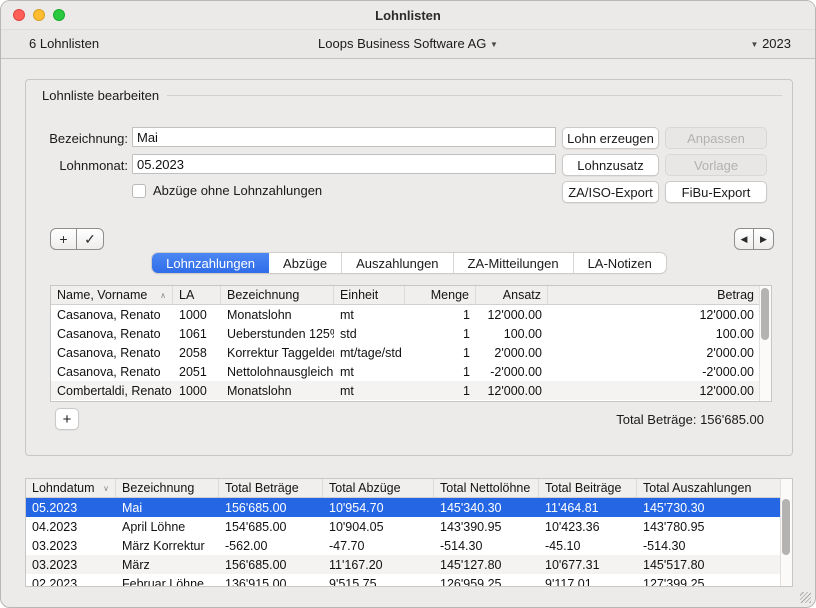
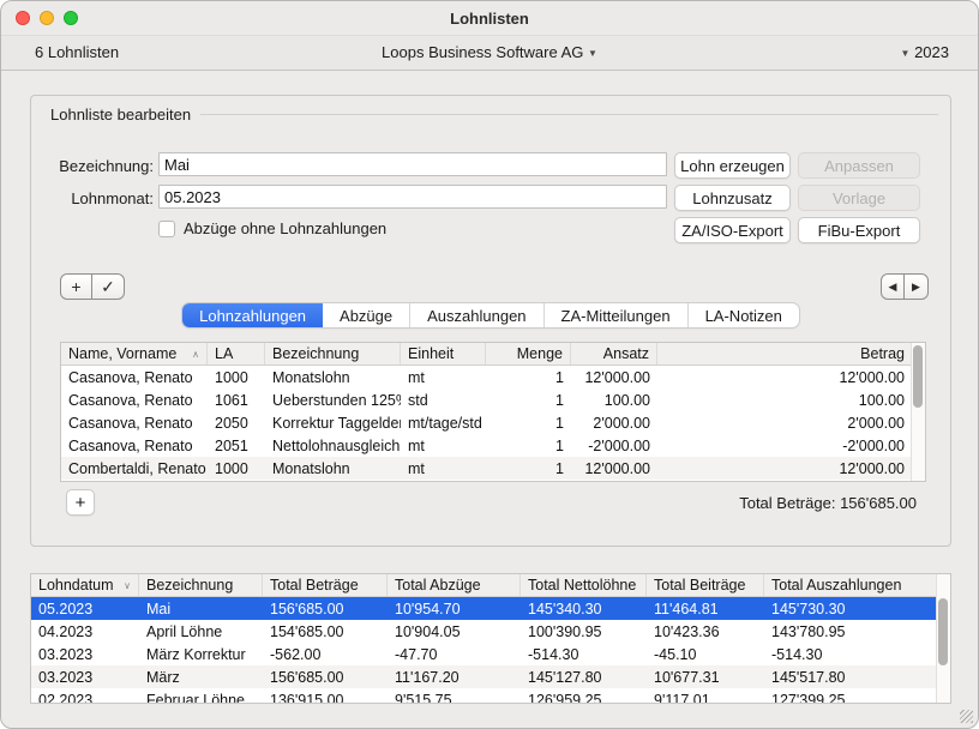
  Lohnlisten
  6 Lohnlisten
  Loops Business Software AG ▼
  ▼ 2023
  Lohnliste bearbeiten
  Bezeichnung:
  Mai
  Lohnmonat:
  05.2023
  Abzüge ohne Lohnzahlungen
  Lohn erzeugen
  Anpassen
  Lohnzusatz
  Vorlage
  ZA/ISO-Export
  FiBu-Export
  +
  ✓
  ◀
  ▶
  Lohnzahlungen
  Abzüge
  Auszahlungen
  ZA-Mitteilungen
  LA-Notizen
  Name, Vorname
  ∧
  LA
  Bezeichnung
  Einheit
  Menge
  Ansatz
  Betrag
  Casanova, Renato
  1000
  Monatslohn
  mt
  1
  12'000.00
  12'000.00
  Casanova, Renato
  1061
  Ueberstunden 125
  std
  1
  100.00
  100.00
  Casanova, Renato
- 2058
+ 2050
  Korrektur Taggelde
  mt/tage/std
  1
  2'000.00
  2'000.00
  Casanova, Renato
  2051
  Nettolohnausgleich
  mt
  1
  -2'000.00
  -2'000.00
  Combertaldi, Renato
  1000
  Monatslohn
  mt
  1
  12'000.00
  12'000.00
  +
  Total Beträge: 156'685.00
  Lohndatum
  ∨
  Bezeichnung
  Total Beträge
  Total Abzüge
  Total Nettolöhne
  Total Beiträge
  Total Auszahlungen
  05.2023
  Mai
  156'685.00
  10'954.70
  145'340.30
  11'464.81
  145'730.30
  04.2023
  April Löhne
  154'685.00
  10'904.05
- 143'390.95
+ 100'390.95
  10'423.36
  143'780.95
  03.2023
  März Korrektur
  -562.00
  -47.70
  -514.30
  -45.10
  -514.30
  03.2023
  März
  156'685.00
  11'167.20
  145'127.80
  10'677.31
  145'517.80
  02.2023
  Februar Löhne
  136'915.00
  9'515.75
  126'959.25
  9'117.01
  127'399.25
